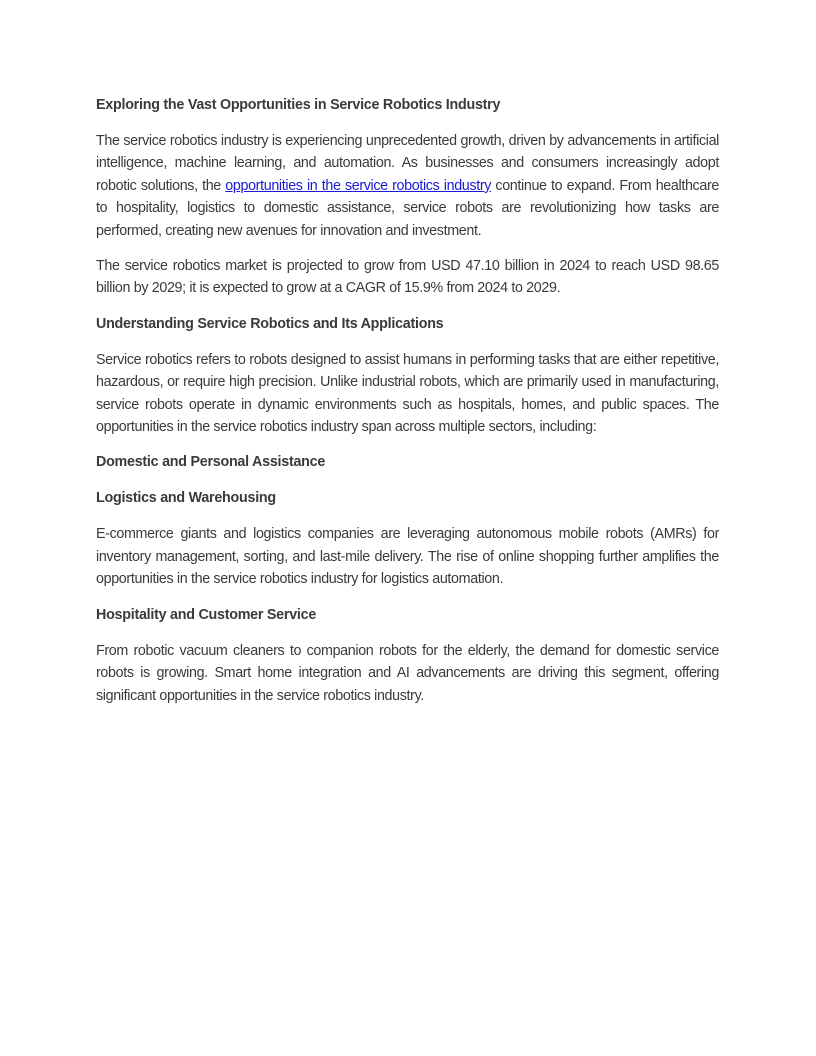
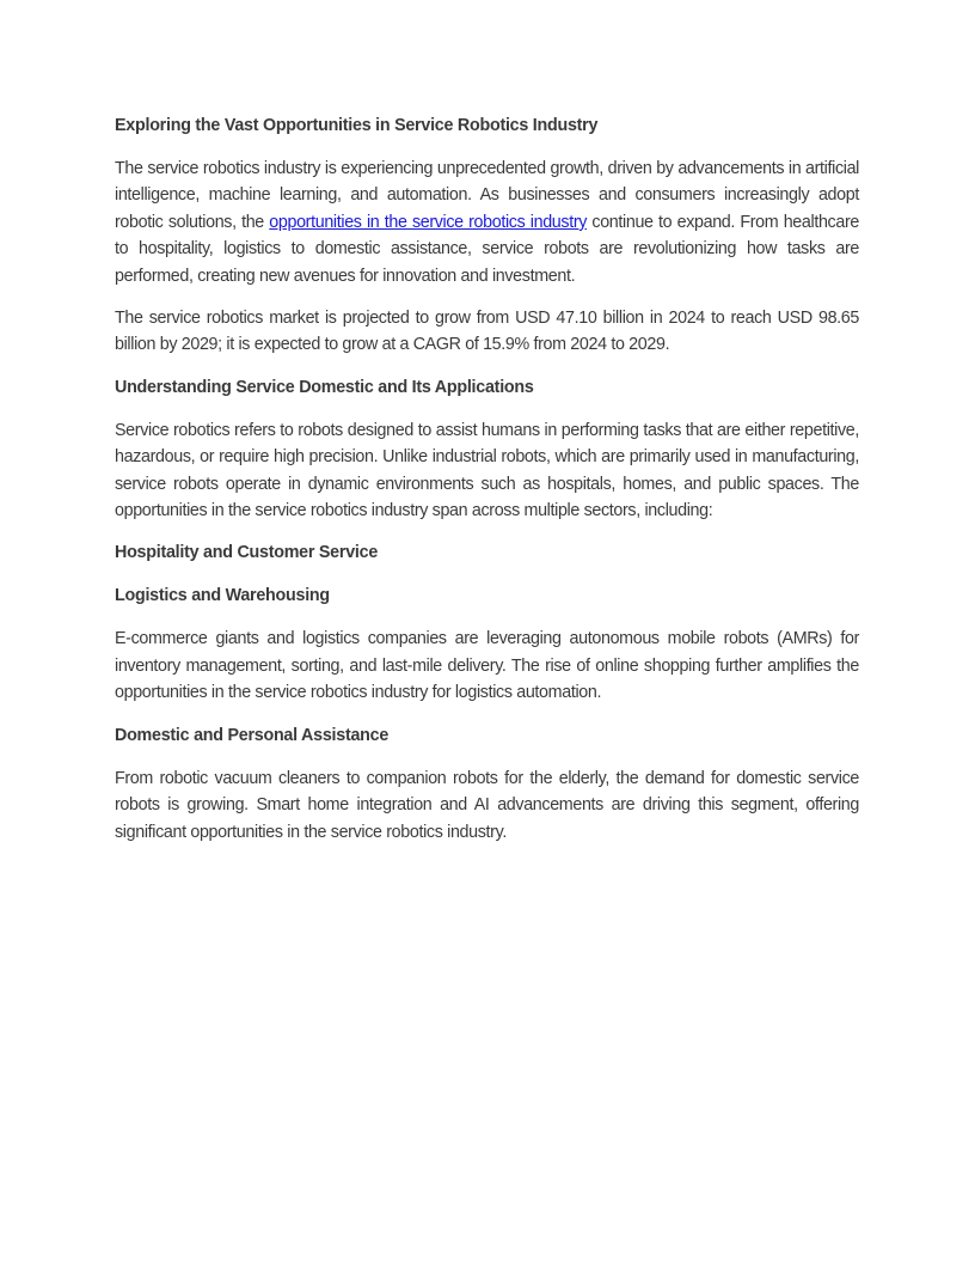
  Exploring the Vast Opportunities in Service Robotics Industry
  The service robotics industry is experiencing unprecedented growth, driven by advancements in artificial intelligence, machine learning, and automation. As businesses and consumers increasingly adopt robotic solutions, the opportunities in the service robotics industry continue to expand. From healthcare to hospitality, logistics to domestic assistance, service robots are revolutionizing how tasks are performed, creating new avenues for innovation and investment.
  The service robotics market is projected to grow from USD 47.10 billion in 2024 to reach USD 98.65 billion by 2029; it is expected to grow at a CAGR of 15.9% from 2024 to 2029.
- Understanding Service Robotics and Its Applications
+ Understanding Service Domestic and Its Applications
  Service robotics refers to robots designed to assist humans in performing tasks that are either repetitive, hazardous, or require high precision. Unlike industrial robots, which are primarily used in manufacturing, service robots operate in dynamic environments such as hospitals, homes, and public spaces. The opportunities in the service robotics industry span across multiple sectors, including:
- Domestic and Personal Assistance
+ Hospitality and Customer Service
  Logistics and Warehousing
  E-commerce giants and logistics companies are leveraging autonomous mobile robots (AMRs) for inventory management, sorting, and last-mile delivery. The rise of online shopping further amplifies the opportunities in the service robotics industry for logistics automation.
- Hospitality and Customer Service
+ Domestic and Personal Assistance
  From robotic vacuum cleaners to companion robots for the elderly, the demand for domestic service robots is growing. Smart home integration and AI advancements are driving this segment, offering significant opportunities in the service robotics industry.
